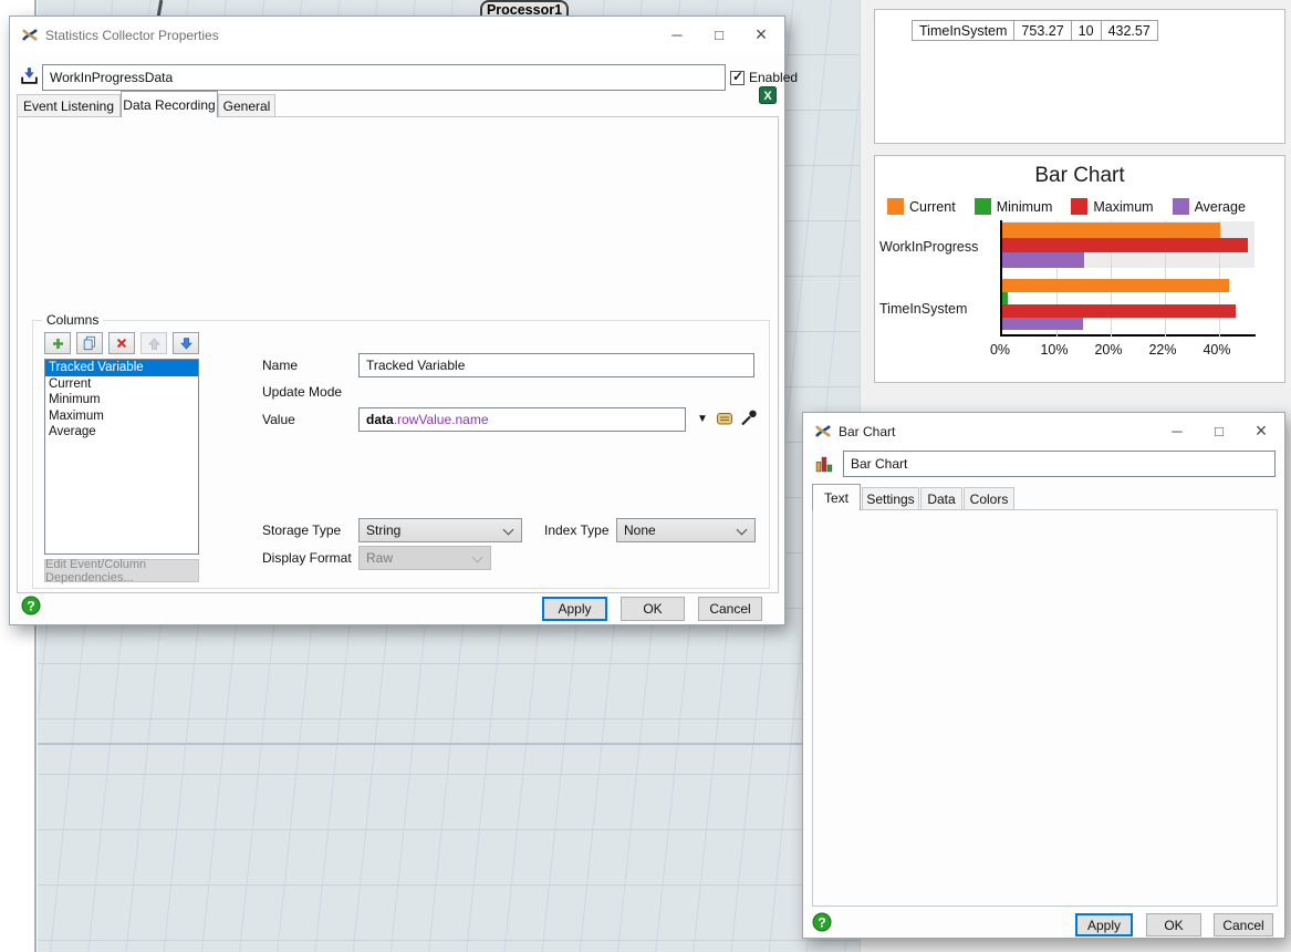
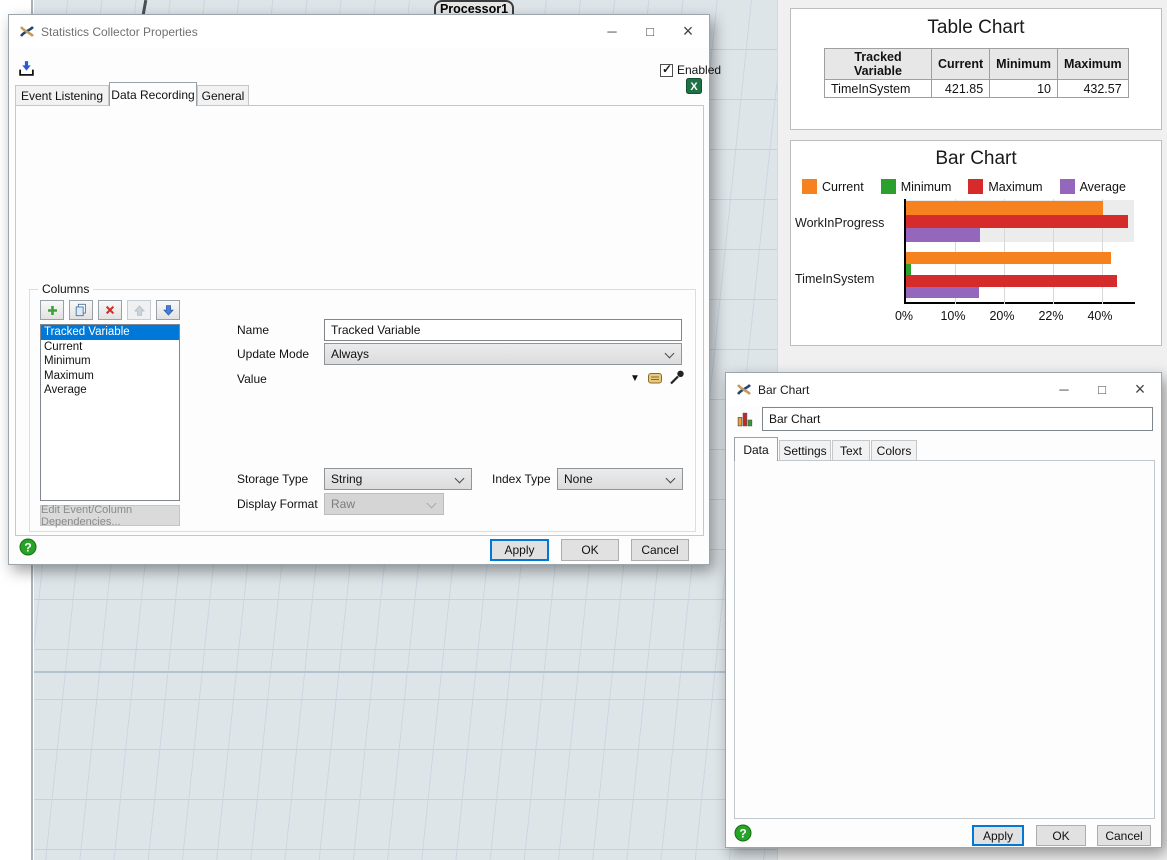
  Processor1
+ Table Chart
+ Tracked Variable	Current	Minimum	Maximum
- TimeInSystem	753.27	10	432.57
+ TimeInSystem	421.85	10	432.57
  Bar Chart
  Current
  Minimum
  Maximum
  Average
  WorkInProgress
  TimeInSystem
  0%
  10%
  20%
  22%
  40%
  Statistics Collector Properties
  ─
  □
  ×
- WorkInProgressData
  Enabled
  X
  Event Listening
  Data Recording
  General
  Columns
  Tracked Variable
  Current
  Minimum
  Maximum
  Average
  Edit Event/Column Dependencies...
  Name
  Tracked Variable
  Update Mode
+ Always
  Value
- data
- .rowValue.name
  ▼
  Storage Type
  String
  Index Type
  None
  Display Format
  Raw
  ?
  Apply
  OK
  Cancel
  Bar Chart
  ─
  □
  ×
  Bar Chart
- Text
+ Data
  Settings
- Data
+ Text
  Colors
  ?
  Apply
  OK
  Cancel
